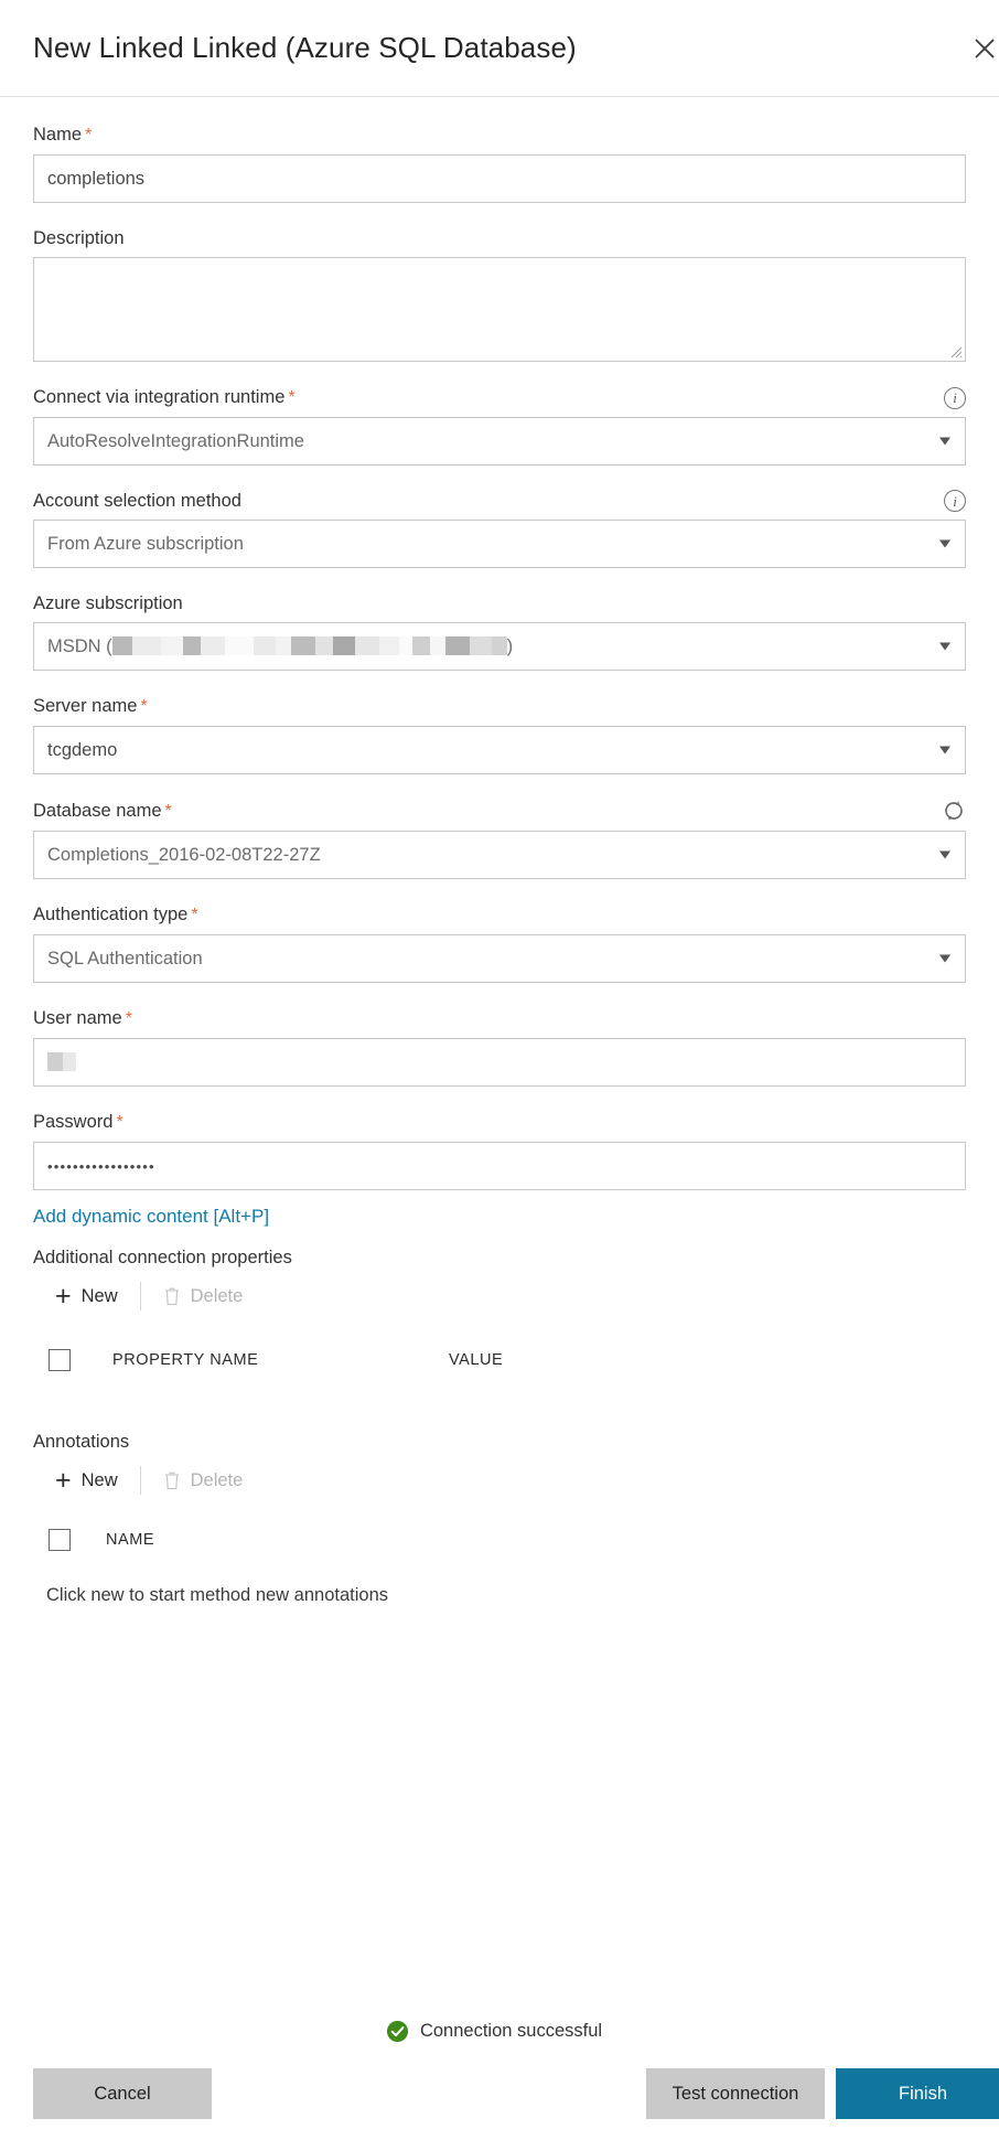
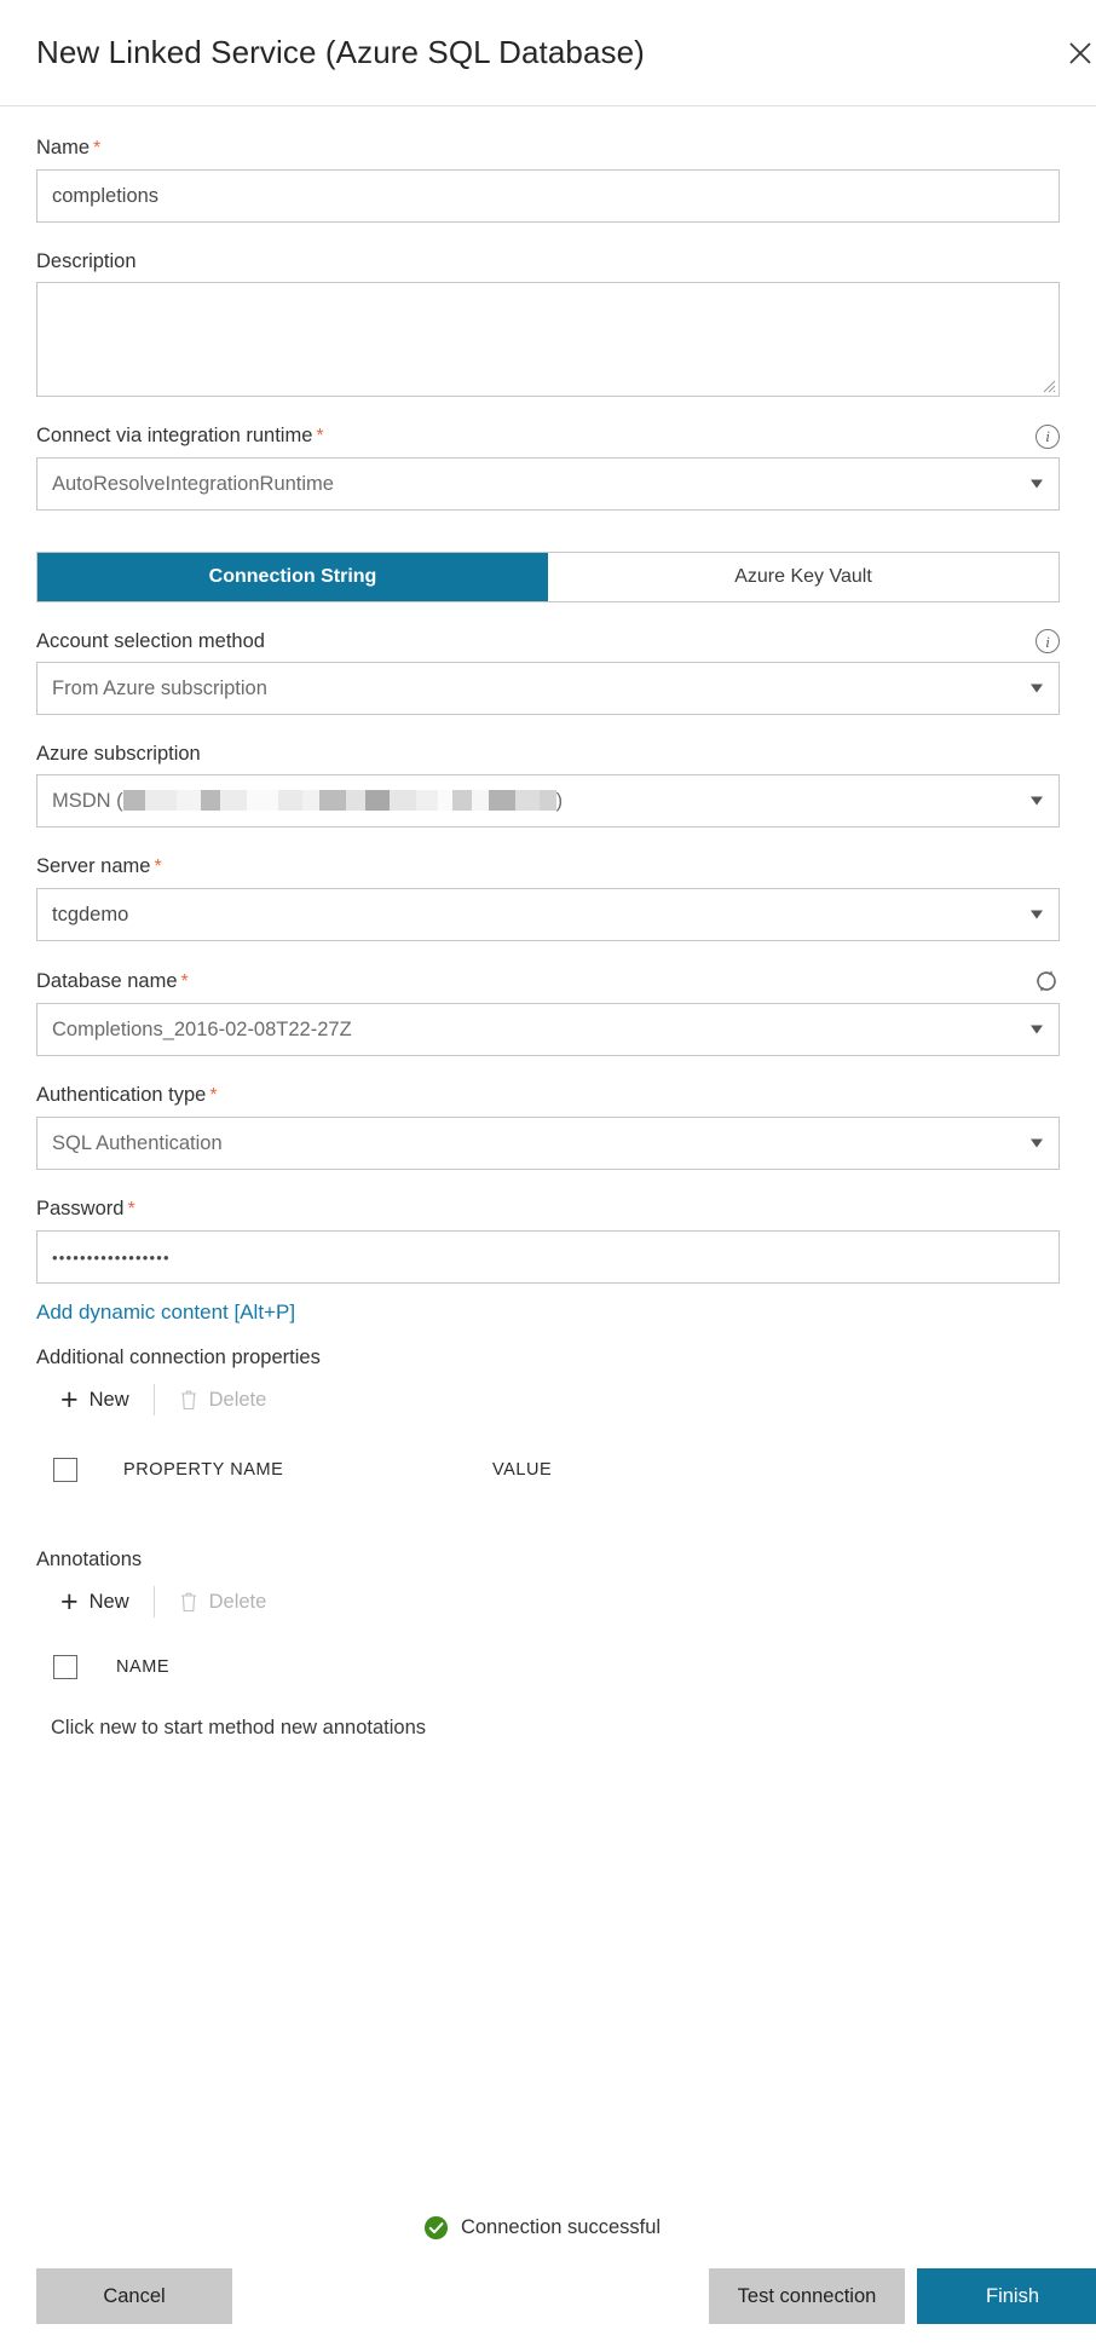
- New Linked Linked (Azure SQL Database)
+ New Linked Service (Azure SQL Database)
  Name *
  completions
  Description
  Connect via integration runtime *
  i
  AutoResolveIntegrationRuntime
+ Connection String
+ Azure Key Vault
  Account selection method
  i
  From Azure subscription
  Azure subscription
  MSDN ( )
  Server name *
  tcgdemo
  Database name *
  Completions_2016-02-08T22-27Z
  Authentication type *
  SQL Authentication
- User name *
  Password *
  •••••••••••••••••
  Add dynamic content [Alt+P]
  Additional connection properties
  +
  New
  Delete
  PROPERTY NAME
  VALUE
  Annotations
  +
  New
  Delete
  NAME
  Click new to start method new annotations
  Connection successful
  Cancel
  Test connection
  Finish
